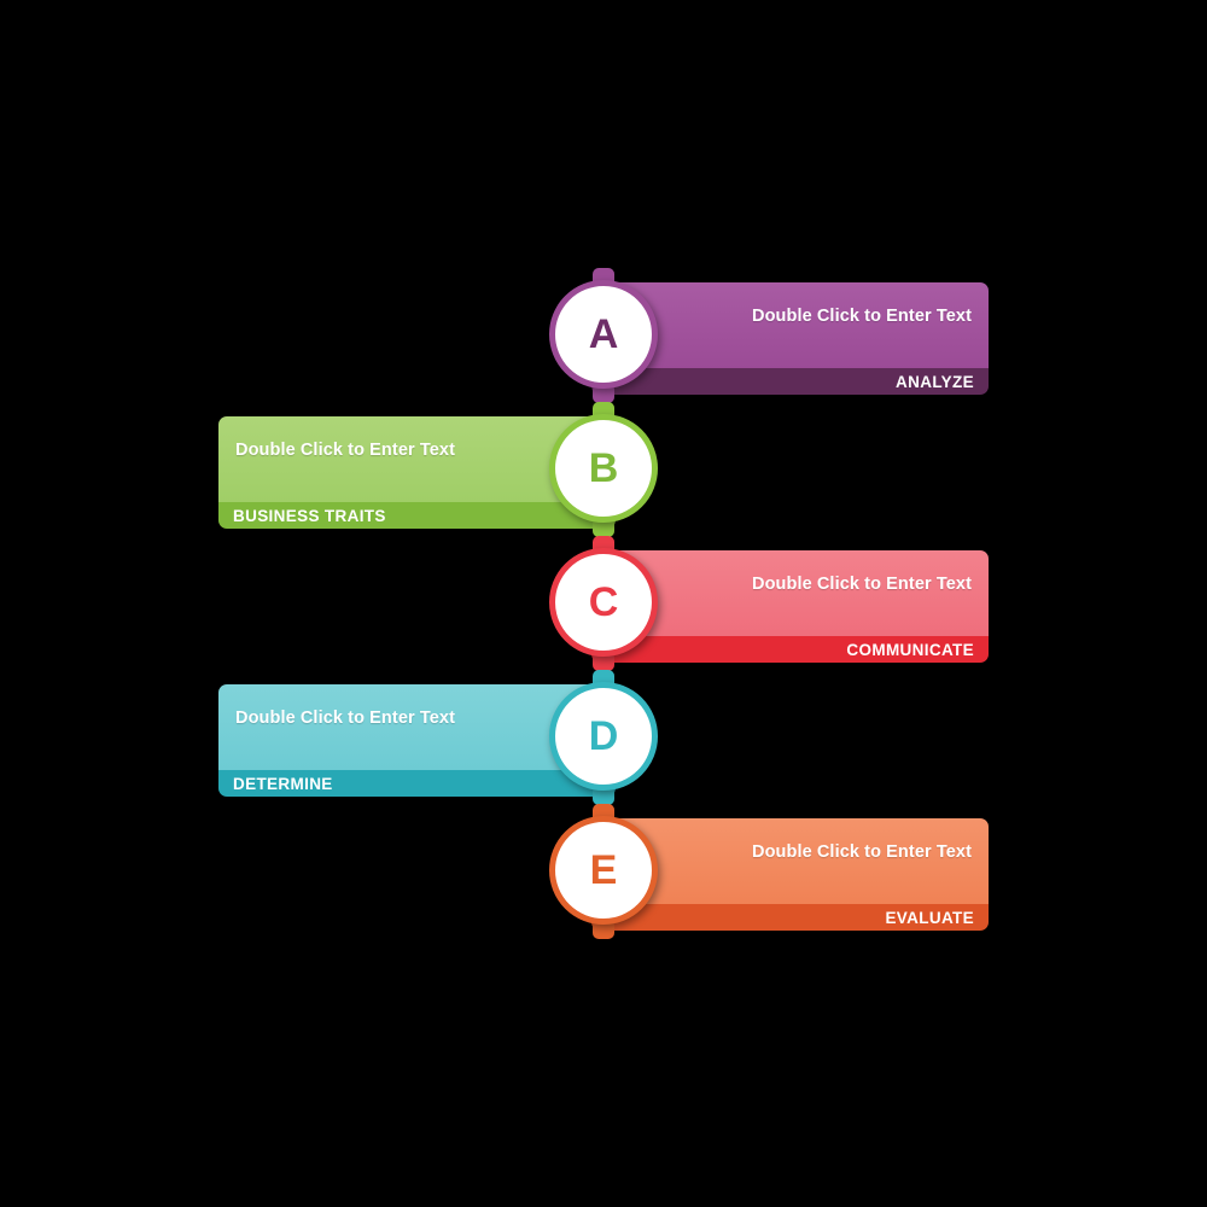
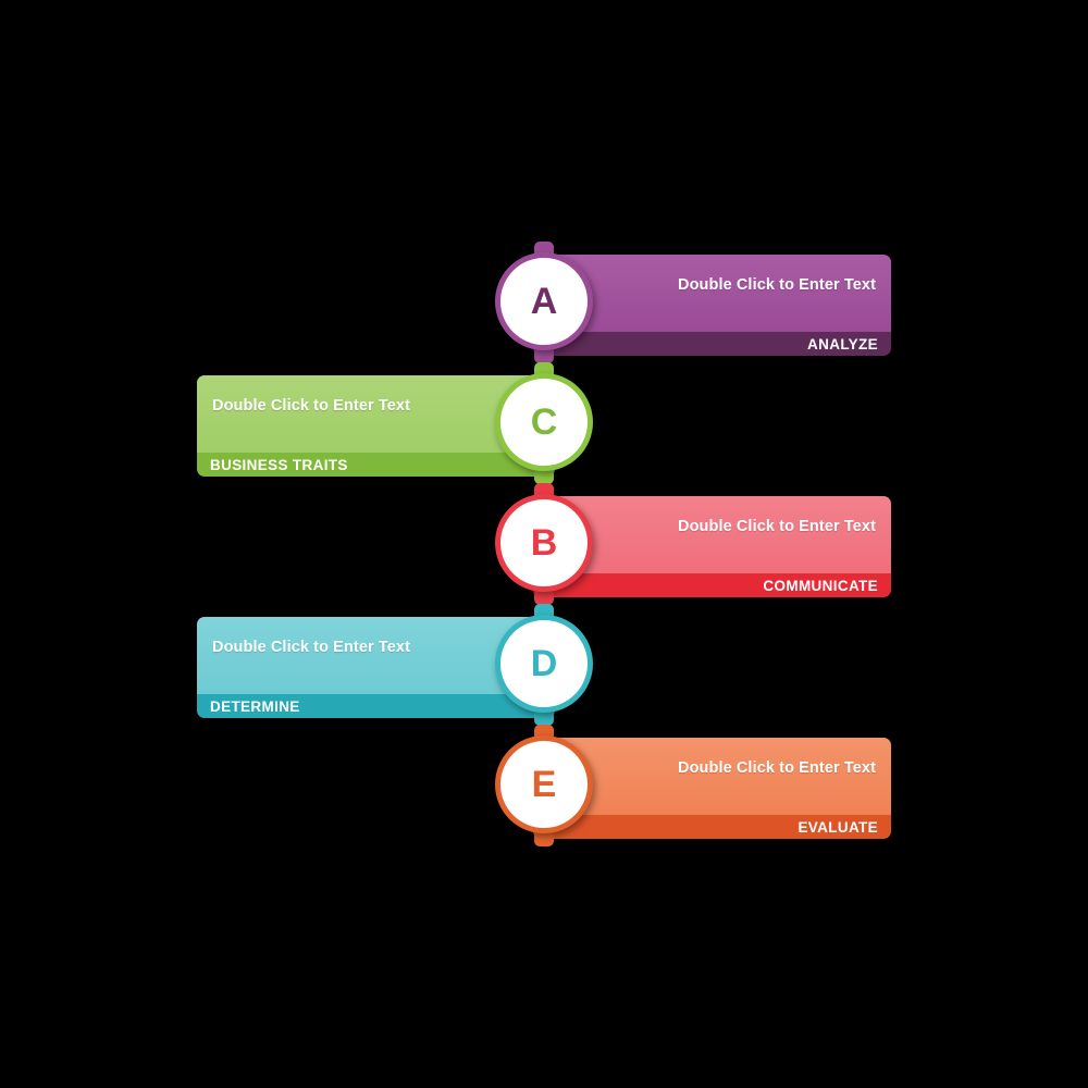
  Double Click to Enter Text
  ANALYZE
  A
  Double Click to Enter Text
  BUSINESS TRAITS
- B
+ C
  Double Click to Enter Text
  COMMUNICATE
- C
+ B
  Double Click to Enter Text
  DETERMINE
  D
  Double Click to Enter Text
  EVALUATE
  E
